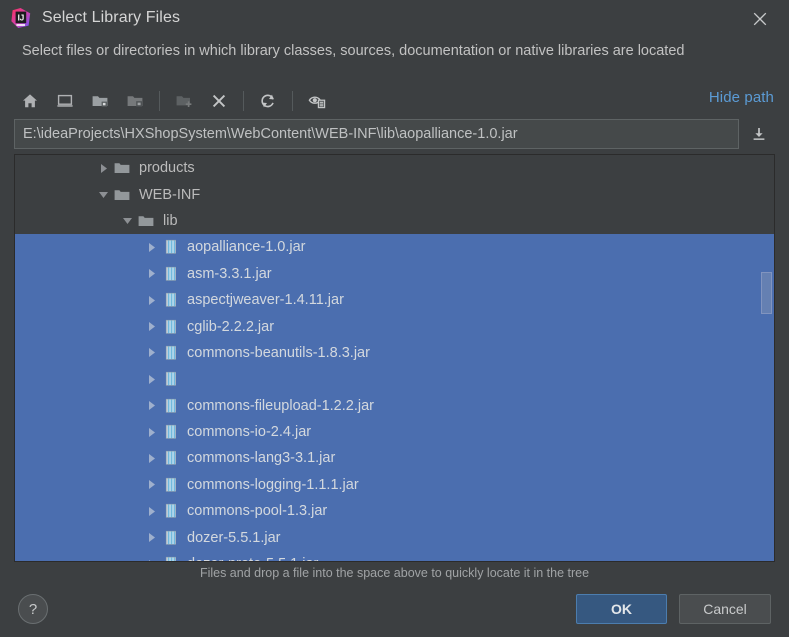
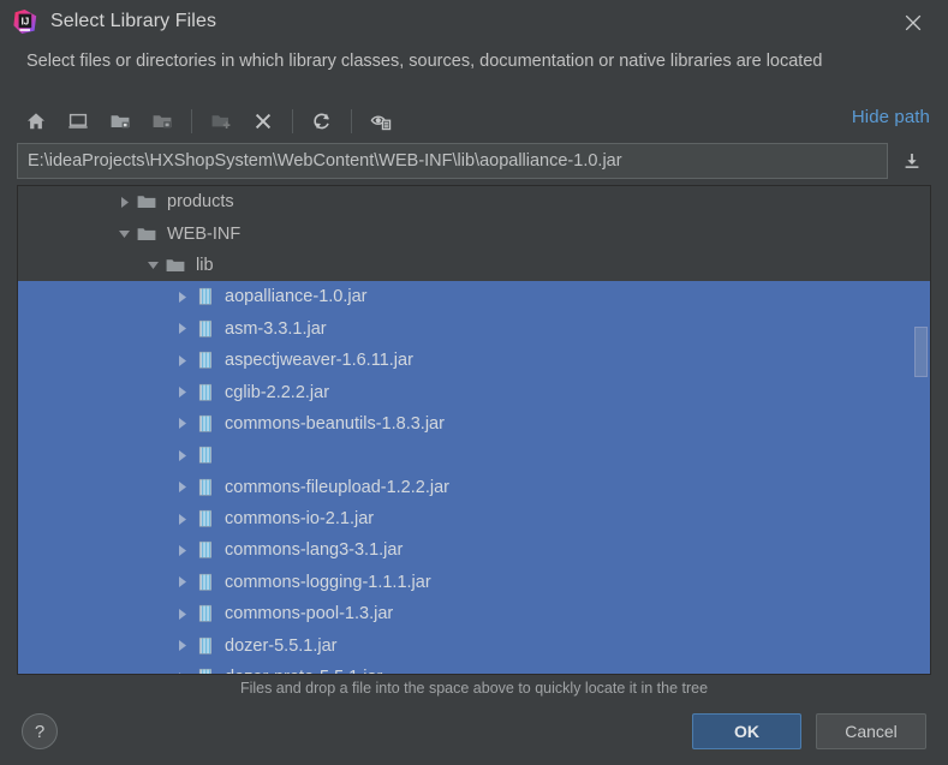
  IJ
  Select Library Files
  Select files or directories in which library classes, sources, documentation or native libraries are located
  Hide path
  E:\ideaProjects\HXShopSystem\WebContent\WEB-INF\lib\aopalliance-1.0.jar
  products
  WEB-INF
  lib
  aopalliance-1.0.jar
  asm-3.3.1.jar
- aspectjweaver-1.4.11.jar
+ aspectjweaver-1.6.11.jar
  cglib-2.2.2.jar
  commons-beanutils-1.8.3.jar
  commons-fileupload-1.2.2.jar
- commons-io-2.4.jar
+ commons-io-2.1.jar
  commons-lang3-3.1.jar
  commons-logging-1.1.1.jar
  commons-pool-1.3.jar
  dozer-5.5.1.jar
  Files and drop a file into the space above to quickly locate it in the tree
  ?
  OK
  Cancel
